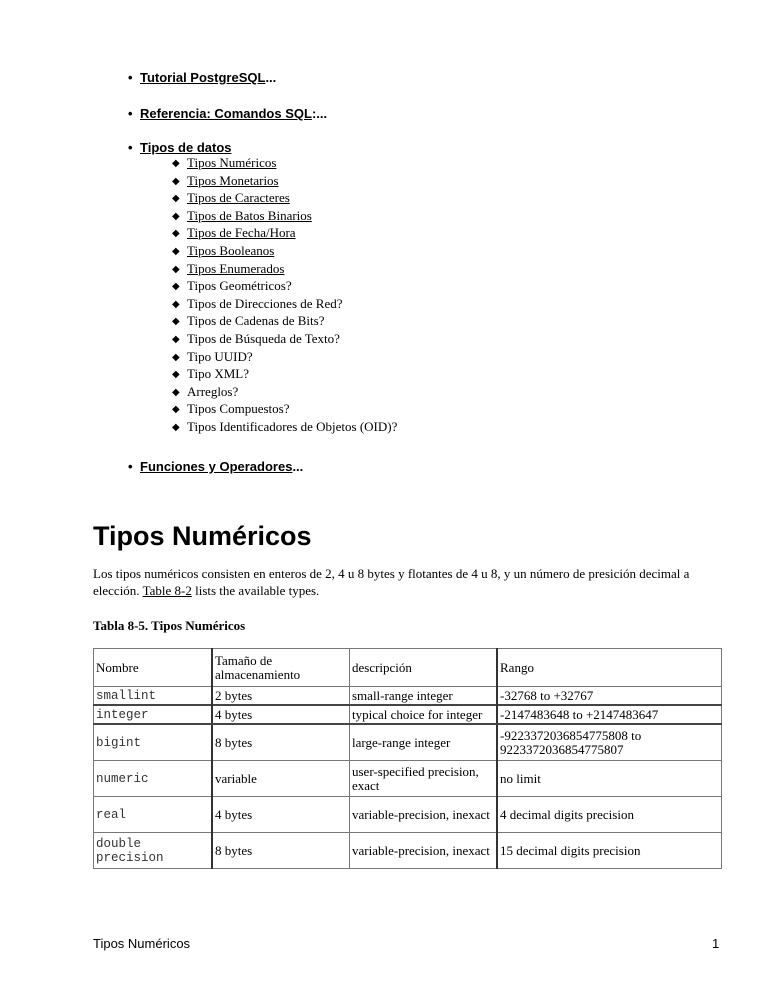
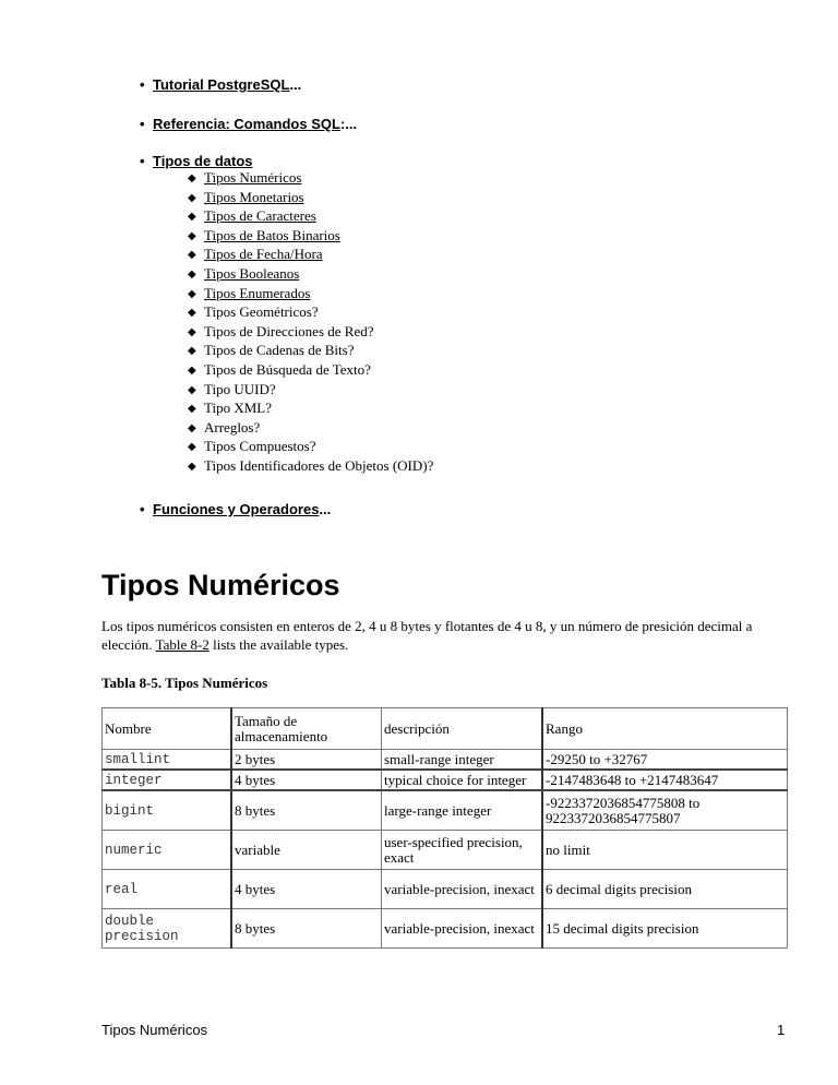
  • Tutorial PostgreSQL...
  • Referencia: Comandos SQL:...
  • Tipos de datos
  ◆ Tipos Numéricos
  ◆ Tipos Monetarios
  ◆ Tipos de Caracteres
  ◆ Tipos de Batos Binarios
  ◆ Tipos de Fecha/Hora
  ◆ Tipos Booleanos
  ◆ Tipos Enumerados
  ◆ Tipos Geométricos?
  ◆ Tipos de Direcciones de Red?
  ◆ Tipos de Cadenas de Bits?
  ◆ Tipos de Búsqueda de Texto?
  ◆ Tipo UUID?
  ◆ Tipo XML?
  ◆ Arreglos?
  ◆ Tipos Compuestos?
  ◆ Tipos Identificadores de Objetos (OID)?
  • Funciones y Operadores...
  Tipos Numéricos
  Los tipos numéricos consisten en enteros de 2, 4 u 8 bytes y flotantes de 4 u 8, y un número de presición decimal a elección. Table 8-2 lists the available types.
  Tabla 8-5. Tipos Numéricos
  Nombre	Tamaño de almacenamiento	descripción	Rango
- smallint	2 bytes	small-range integer	-32768 to +32767
+ smallint	2 bytes	small-range integer	-29250 to +32767
  integer	4 bytes	typical choice for integer	-2147483648 to +2147483647
  bigint	8 bytes	large-range integer	-9223372036854775808 to 9223372036854775807
  numeric	variable	user-specified precision, exact	no limit
- real	4 bytes	variable-precision, inexact	4 decimal digits precision
+ real	4 bytes	variable-precision, inexact	6 decimal digits precision
  double precision	8 bytes	variable-precision, inexact	15 decimal digits precision
  Tipos Numéricos
  1
